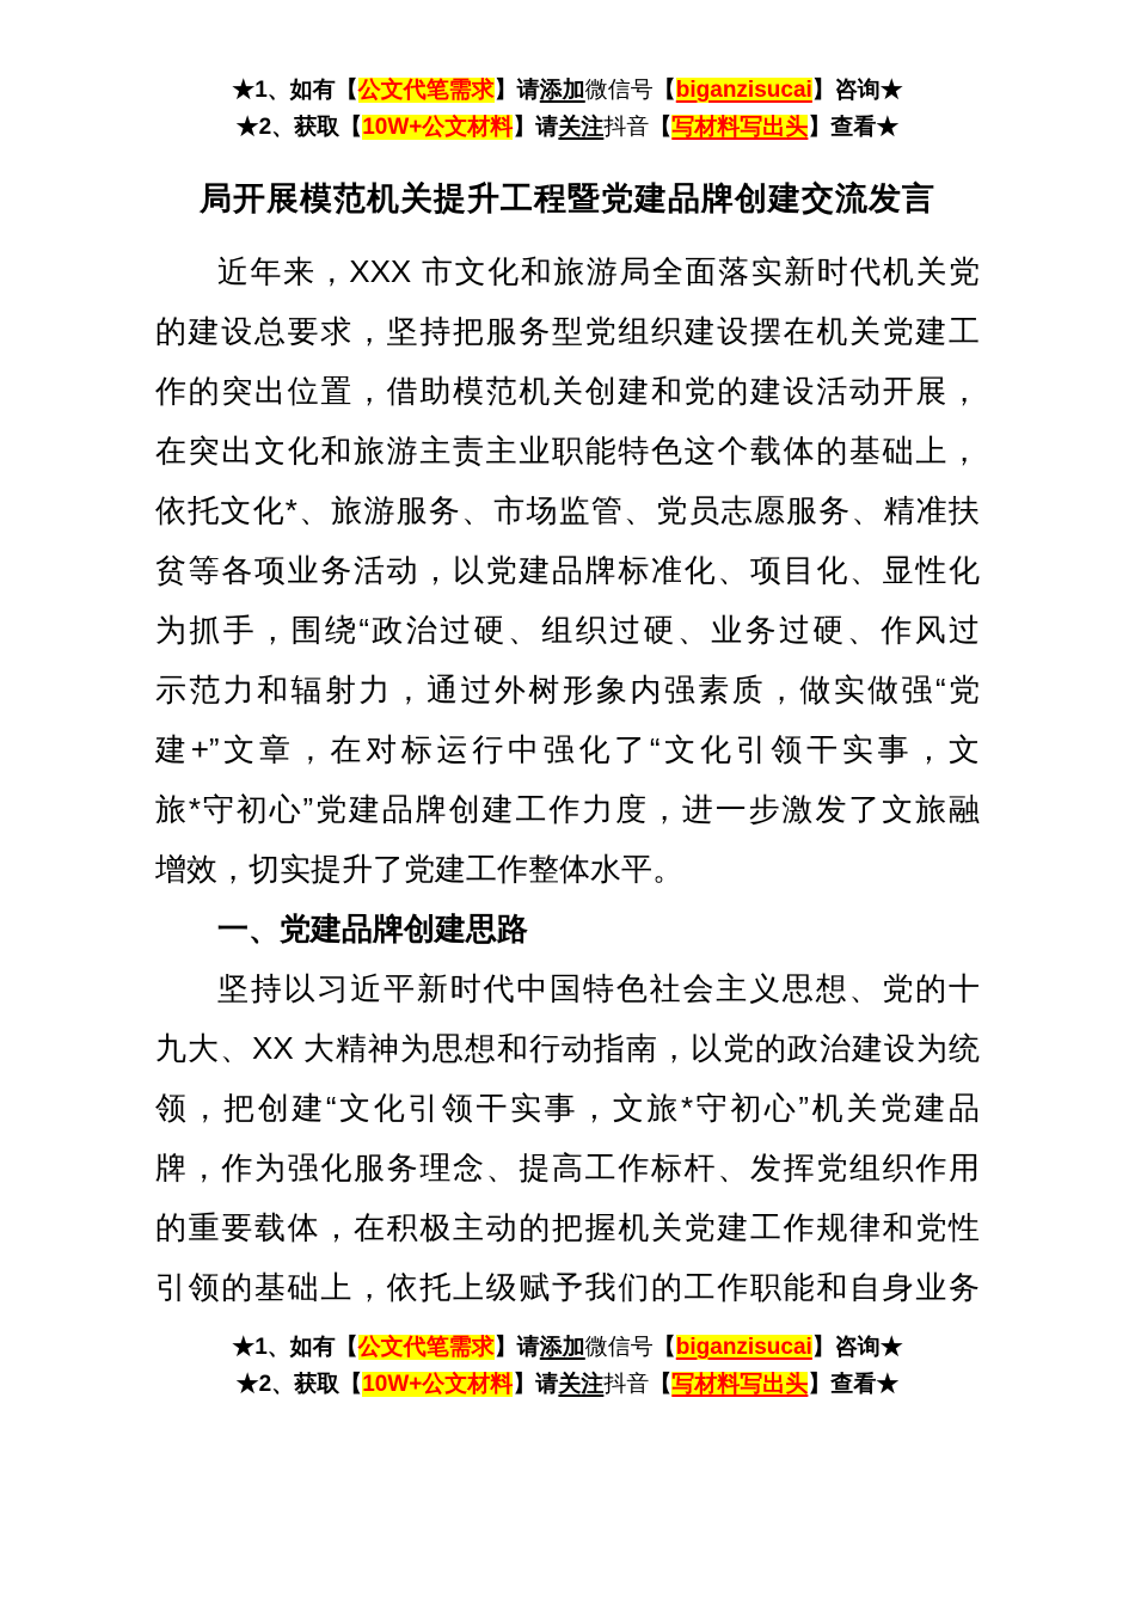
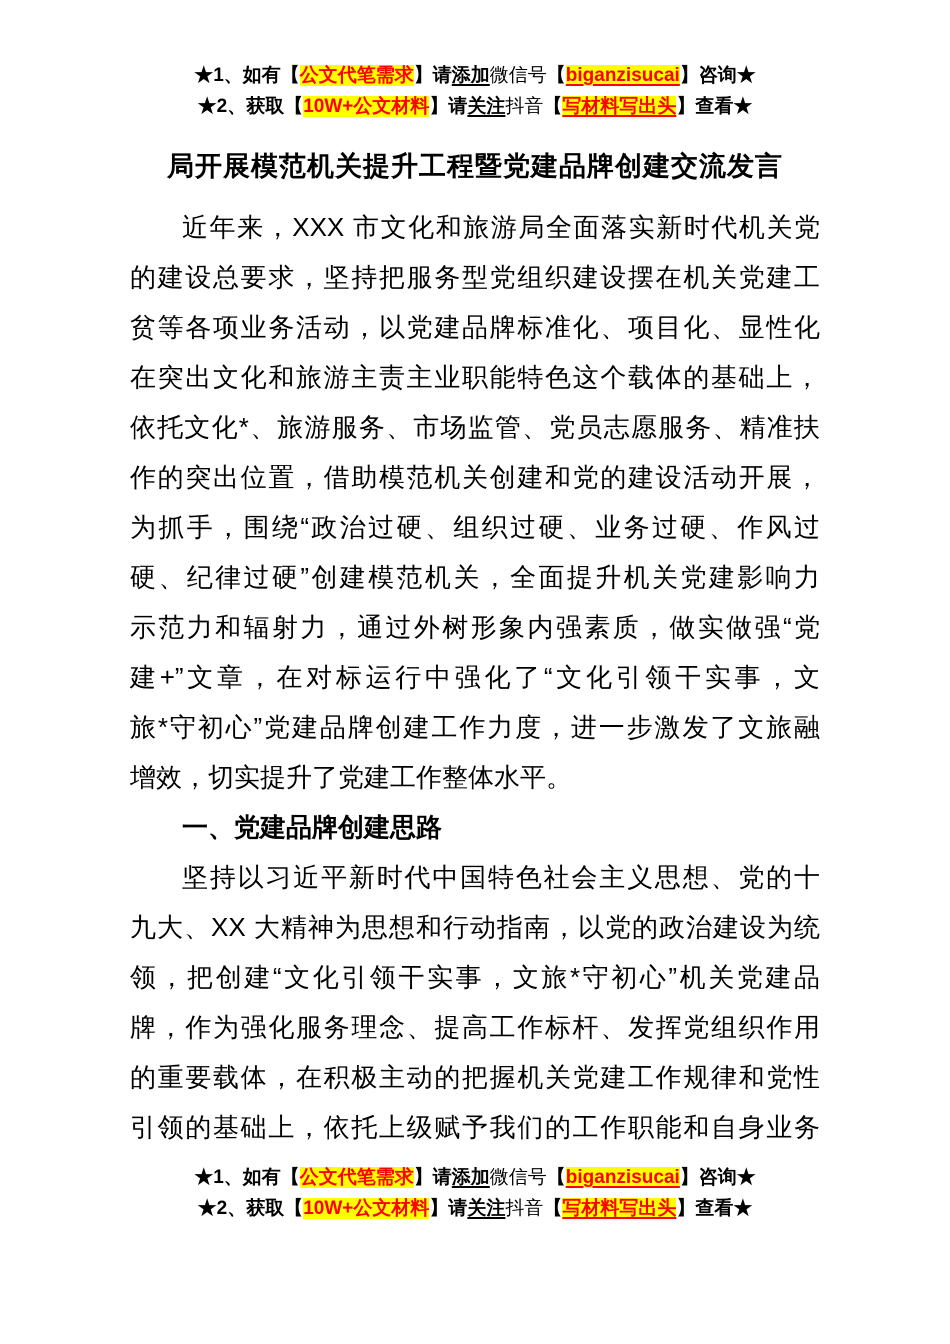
  ★1、如有【公文代笔需求】请添加微信号【biganzisucai】咨询★
  ★2、获取【10W+公文材料】请关注抖音【写材料写出头】查看★
  局开展模范机关提升工程暨党建品牌创建交流发言
  近年来，XXX 市文化和旅游局全面落实新时代机关党
  的建设总要求，坚持把服务型党组织建设摆在机关党建工
- 作的突出位置，借助模范机关创建和党的建设活动开展，
+ 贫等各项业务活动，以党建品牌标准化、项目化、显性化
  在突出文化和旅游主责主业职能特色这个载体的基础上，
  依托文化*、旅游服务、市场监管、党员志愿服务、精准扶
- 贫等各项业务活动，以党建品牌标准化、项目化、显性化
+ 作的突出位置，借助模范机关创建和党的建设活动开展，
  为抓手，围绕“政治过硬、组织过硬、业务过硬、作风过
+ 硬、纪律过硬”创建模范机关，全面提升机关党建影响力
  示范力和辐射力，通过外树形象内强素质，做实做强“党
  建+”文章，在对标运行中强化了“文化引领干实事，文
  旅*守初心”党建品牌创建工作力度，进一步激发了文旅融
  增效，切实提升了党建工作整体水平。
  一、党建品牌创建思路
  坚持以习近平新时代中国特色社会主义思想、党的十
  九大、XX 大精神为思想和行动指南，以党的政治建设为统
  领，把创建“文化引领干实事，文旅*守初心”机关党建品
  牌，作为强化服务理念、提高工作标杆、发挥党组织作用
  的重要载体，在积极主动的把握机关党建工作规律和党性
  引领的基础上，依托上级赋予我们的工作职能和自身业务
  ★1、如有【公文代笔需求】请添加微信号【biganzisucai】咨询★
  ★2、获取【10W+公文材料】请关注抖音【写材料写出头】查看★
